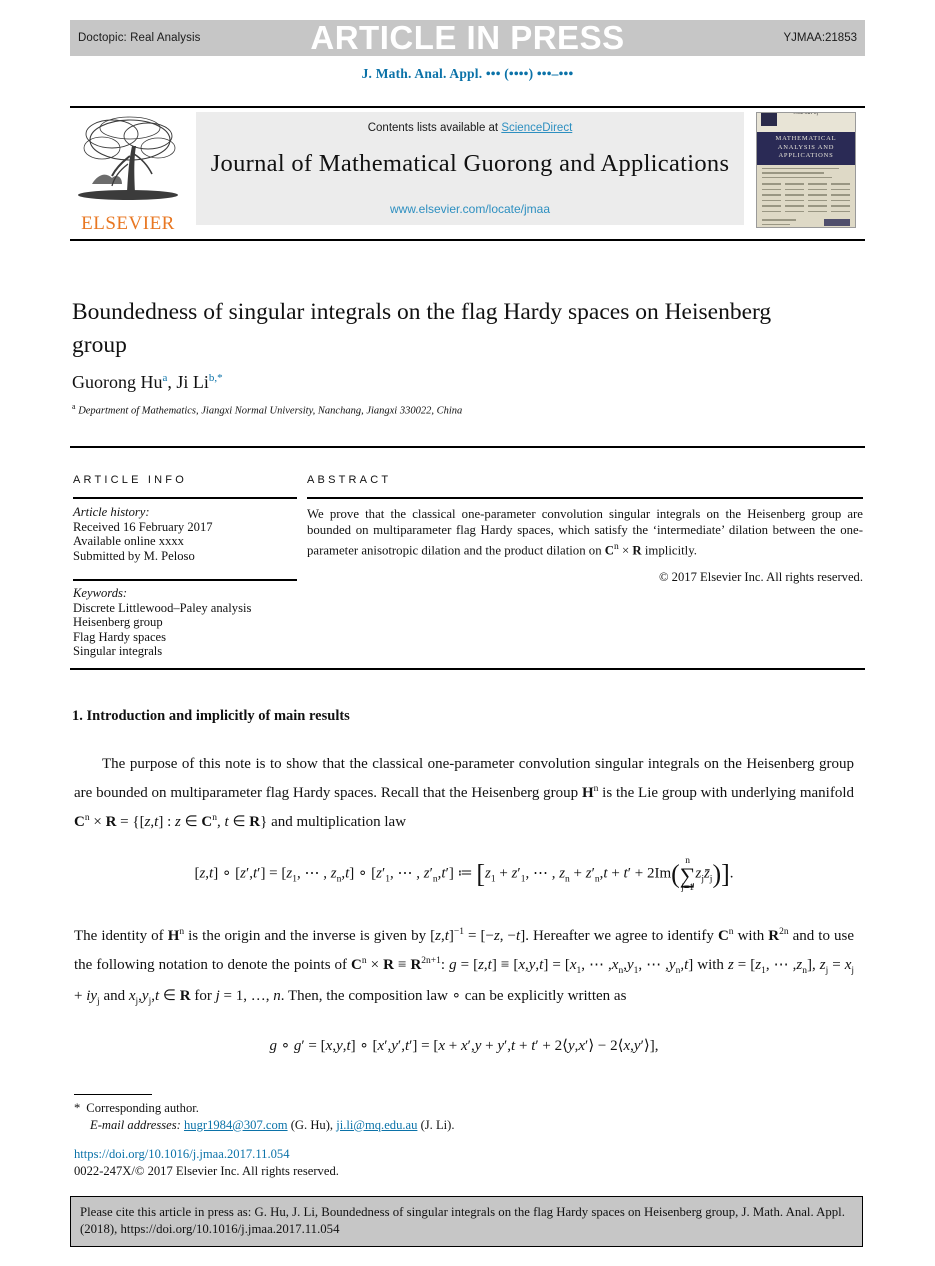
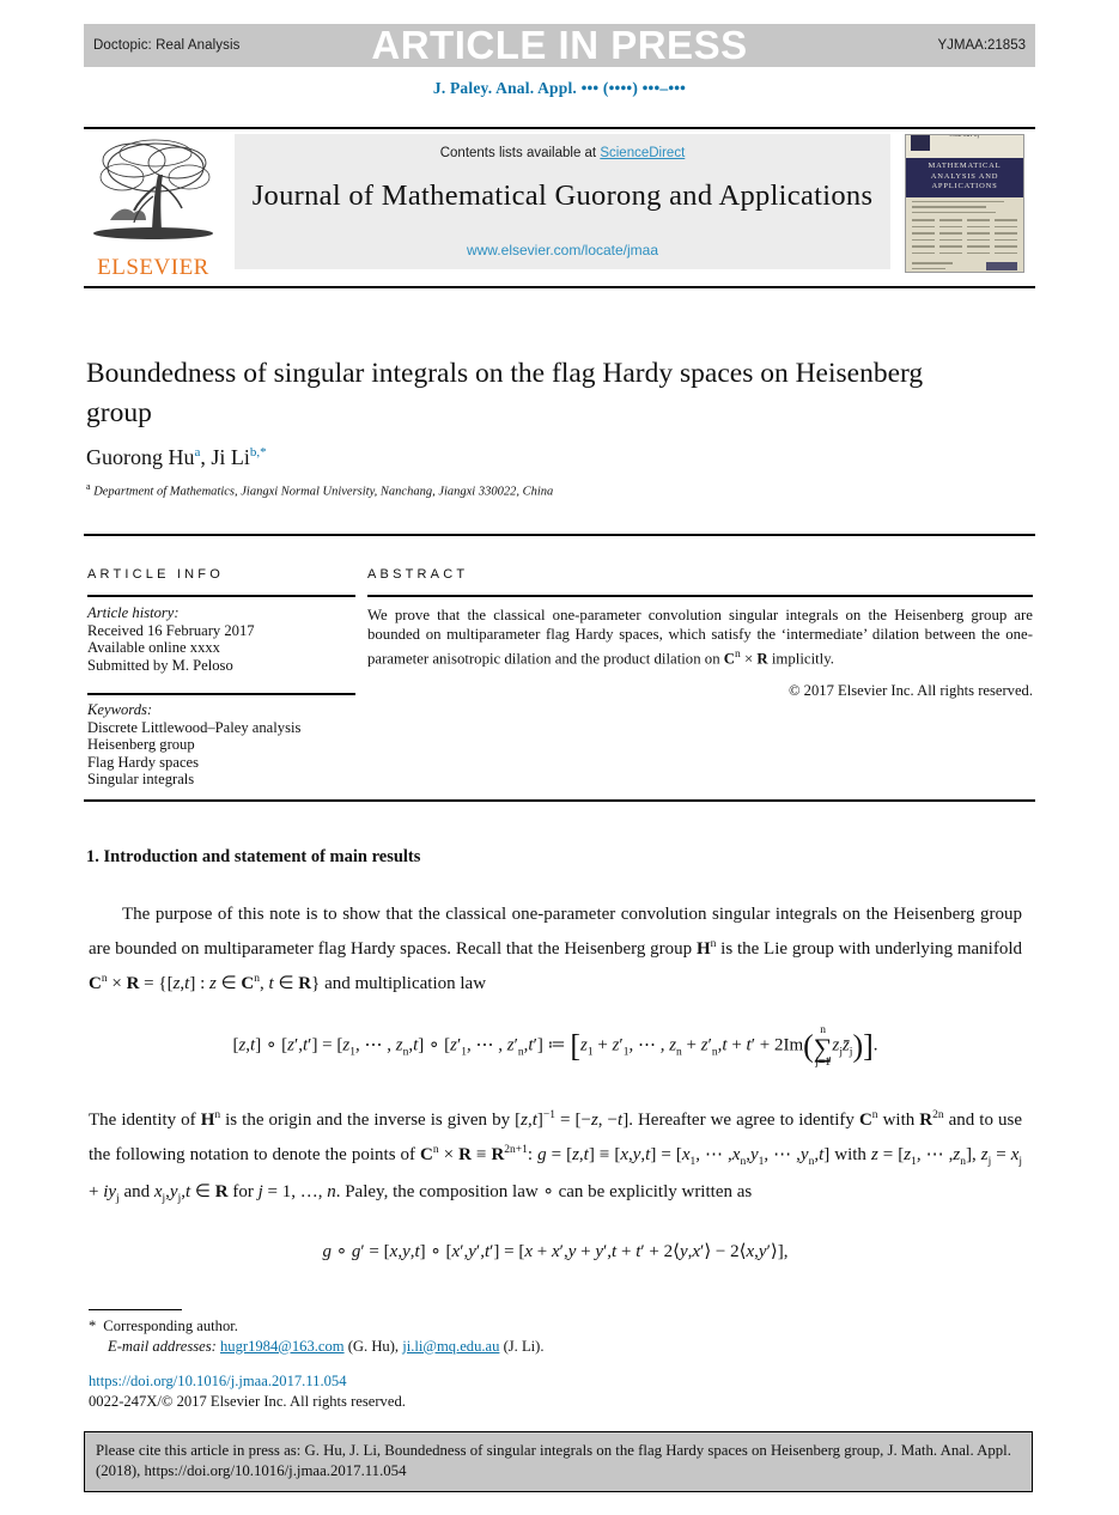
  Doctopic: Real Analysis
  ARTICLE IN PRESS
  YJMAA:21853
- J. Math. Anal. Appl. ••• (••••) •••–•••
+ J. Paley. Anal. Appl. ••• (••••) •••–•••
  ELSEVIER
  Contents lists available at ScienceDirect
  Journal of Mathematical Guorong and Applications
  www.elsevier.com/locate/jmaa
  Boundedness of singular integrals on the flag Hardy spaces on Heisenberg group
  Guorong Hua, Ji Lib,*
  a Department of Mathematics, Jiangxi Normal University, Nanchang, Jiangxi 330022, China
  ARTICLE INFO
  Article history:
  Received 16 February 2017
  Available online xxxx
  Submitted by M. Peloso
  Keywords:
  Discrete Littlewood–Paley analysis
  Heisenberg group
  Flag Hardy spaces
  Singular integrals
  ABSTRACT
  We prove that the classical one-parameter convolution singular integrals on the Heisenberg group are bounded on multiparameter flag Hardy spaces, which satisfy the ‘intermediate’ dilation between the one-parameter anisotropic dilation and the product dilation on Cn × R implicitly.
  © 2017 Elsevier Inc. All rights reserved.
- 1. Introduction and implicitly of main results
+ 1. Introduction and statement of main results
  The purpose of this note is to show that the classical one-parameter convolution singular integrals on the Heisenberg group are bounded on multiparameter flag Hardy spaces. Recall that the Heisenberg group Hn is the Lie group with underlying manifold Cn × R = {[z,t] : z ∈ Cn, t ∈ R} and multiplication law
  [z,t] ∘ [z′,t′] = [z1, ⋯ , zn,t] ∘ [z′1, ⋯ , z′n,t′] ≔ [z1 + z′1, ⋯ , zn + z′n,t + t′ + 2Im(
  n
  ∑
  j=1
  zjz̄j)].
- The identity of Hn is the origin and the inverse is given by [z,t]−1 = [−z, −t]. Hereafter we agree to identify Cn with R2n and to use the following notation to denote the points of Cn × R ≡ R2n+1: g = [z,t] ≡ [x,y,t] = [x1, ⋯ ,xn,y1, ⋯ ,yn,t] with z = [z1, ⋯ ,zn], zj = xj + iyj and xj,yj,t ∈ R for j = 1, …, n. Then, the composition law ∘ can be explicitly written as
+ The identity of Hn is the origin and the inverse is given by [z,t]−1 = [−z, −t]. Hereafter we agree to identify Cn with R2n and to use the following notation to denote the points of Cn × R ≡ R2n+1: g = [z,t] ≡ [x,y,t] = [x1, ⋯ ,xn,y1, ⋯ ,yn,t] with z = [z1, ⋯ ,zn], zj = xj + iyj and xj,yj,t ∈ R for j = 1, …, n. Paley, the composition law ∘ can be explicitly written as
  g ∘ g′ = [x,y,t] ∘ [x′,y′,t′] = [x + x′,y + y′,t + t′ + 2⟨y,x′⟩ − 2⟨x,y′⟩],
  * Corresponding author.
- E-mail addresses: hugr1984@307.com (G. Hu), ji.li@mq.edu.au (J. Li).
+ E-mail addresses: hugr1984@163.com (G. Hu), ji.li@mq.edu.au (J. Li).
  https://doi.org/10.1016/j.jmaa.2017.11.054
  0022-247X/© 2017 Elsevier Inc. All rights reserved.
  Please cite this article in press as: G. Hu, J. Li, Boundedness of singular integrals on the flag Hardy spaces on Heisenberg group, J. Math. Anal. Appl. (2018), https://doi.org/10.1016/j.jmaa.2017.11.054
